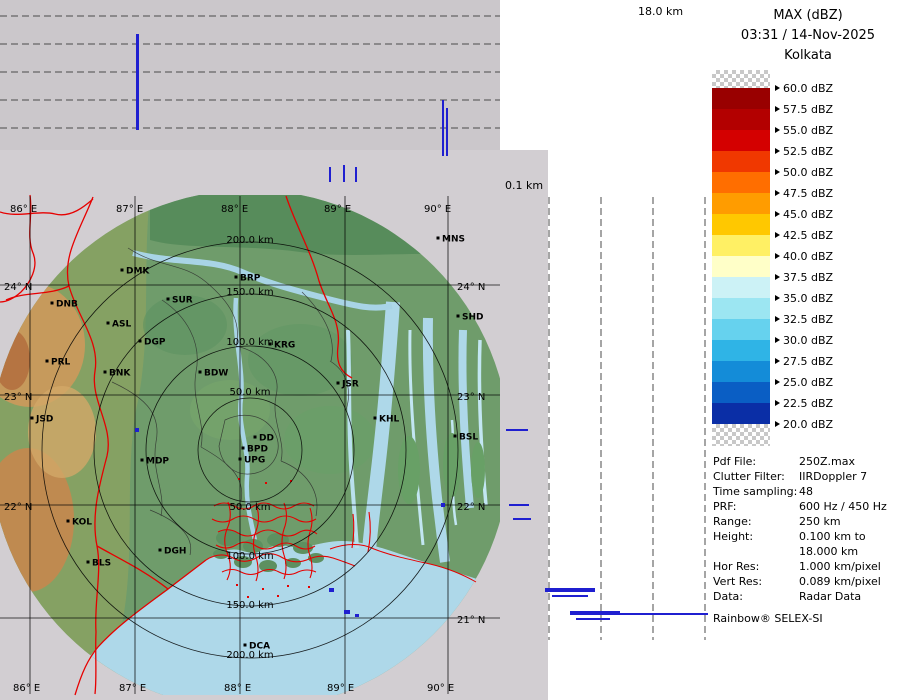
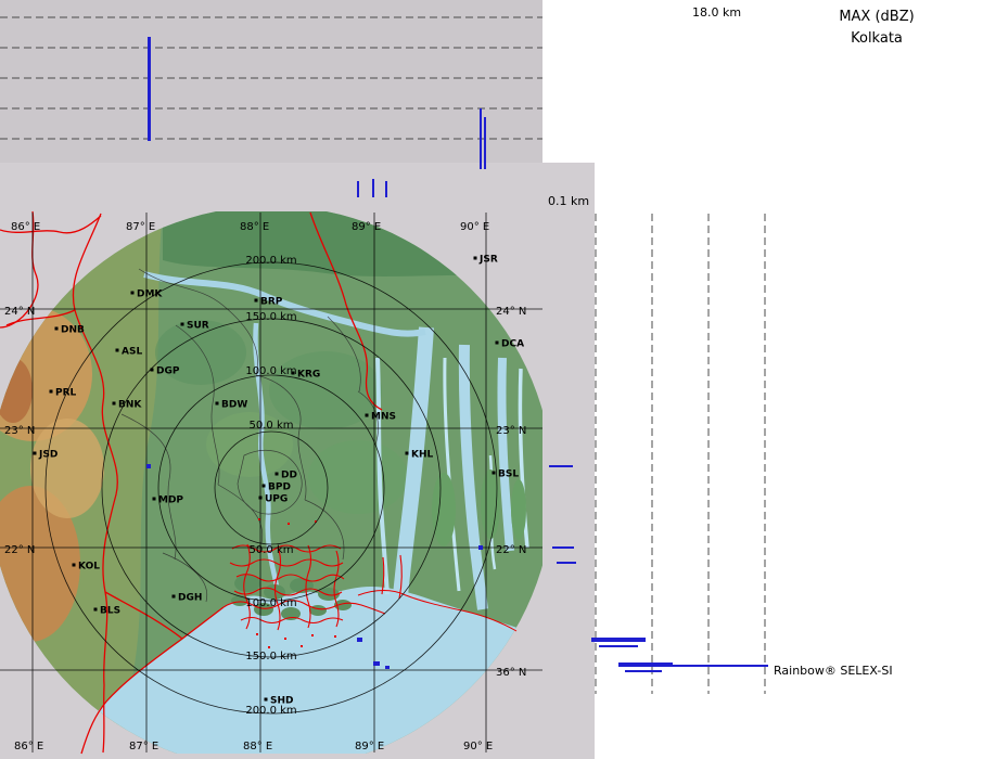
  86° E
  86° E
  87° E
  87° E
  88° E
  88° E
  89° E
  89° E
  90° E
  90° E
  24° N
  23° N
  22° N
  24° N
  23° N
  22° N
- 21° N
+ 36° N
  200.0 km
  150.0 km
  100.0 k
  50.0 km
  50.0 km
  100.0 km
  150.0 km
  200.0 km
- MNS
+ JSR
  DMK
  BRP
  SUR
  DNB
- SHD
+ DCA
  ASL
  DGP
  KRG
  PRL
  BDW
  BNK
- JSR
+ MNS
  JSD
  KHL
  BSL
  DD
  BPD
  UPG
  MDP
  KOL
  DGH
  BLS
- DCA
+ SHD
  18.0 km
  0.1 km
  MAX (dBZ)
- 03:31 / 14-Nov-2025
  Kolkata
- 60.0 dBZ
- 57.5 dBZ
- 55.0 dBZ
- 52.5 dBZ
- 50.0 dBZ
- 47.5 dBZ
- 45.0 dBZ
- 42.5 dBZ
- 40.0 dBZ
- 37.5 dBZ
- 35.0 dBZ
- 32.5 dBZ
- 30.0 dBZ
- 27.5 dBZ
- 25.0 dBZ
- 22.5 dBZ
- 20.0 dBZ
- Pdf File:
- 250Z.max
- Clutter Filter:
- IIRDoppler 7
- Time sampling:
- 48
- PRF:
- 600 Hz / 450 Hz
- Range:
- 250 km
- Height:
- 0.100 km to
- 18.000 km
- Hor Res:
- 1.000 km/pixel
- Vert Res:
- 0.089 km/pixel
- Data:
- Radar Data
  Rainbow® SELEX-SI
